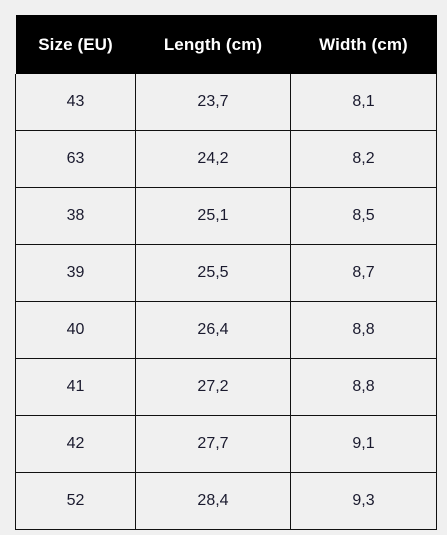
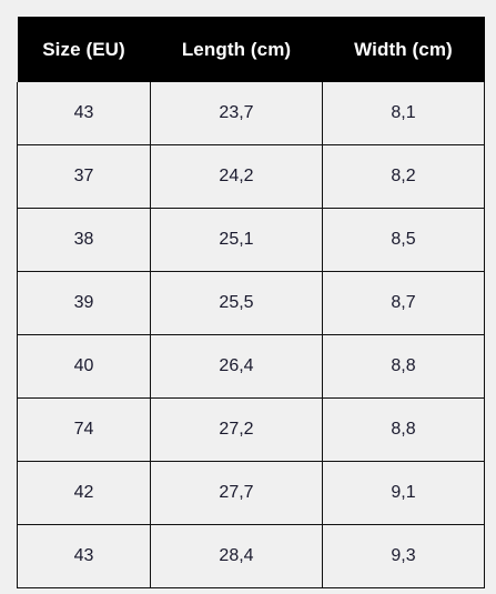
  Size (EU)	Length (cm)	Width (cm)
  43	23,7	8,1
- 63	24,2	8,2
+ 37	24,2	8,2
  38	25,1	8,5
  39	25,5	8,7
  40	26,4	8,8
- 41	27,2	8,8
+ 74	27,2	8,8
  42	27,7	9,1
- 52	28,4	9,3
+ 43	28,4	9,3
